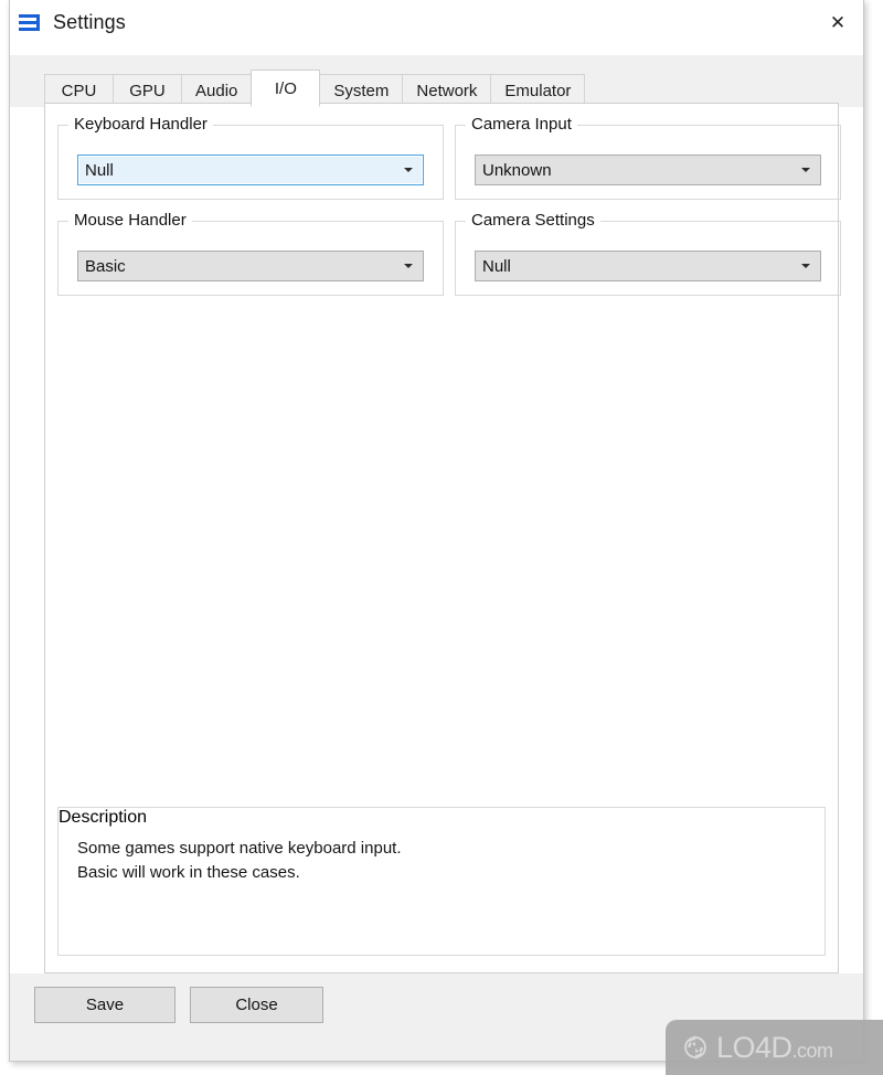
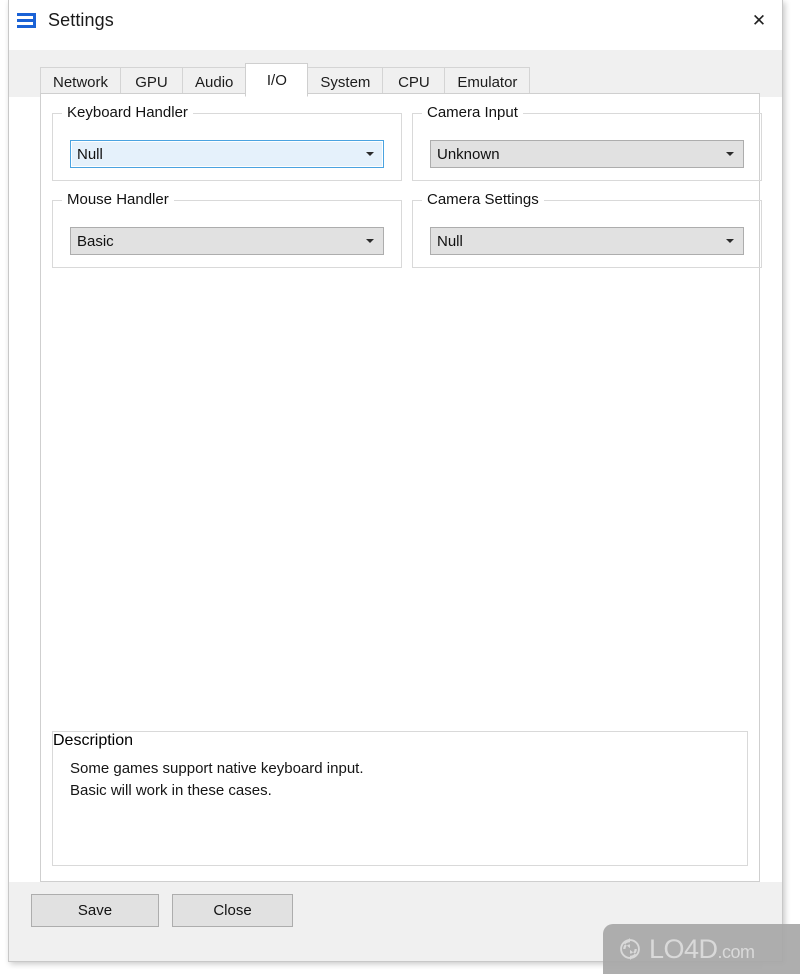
  Settings
  ✕
- CPU
+ Network
  GPU
  Audio
  I/O
  System
- Network
+ CPU
  Emulator
  Keyboard Handler
  Null
  Camera Input
  Unknown
  Mouse Handler
  Basic
  Camera Settings
  Null
  Description
  Some games support native keyboard input.
  Basic will work in these cases.
  Save
  Close
  LO4D.com
